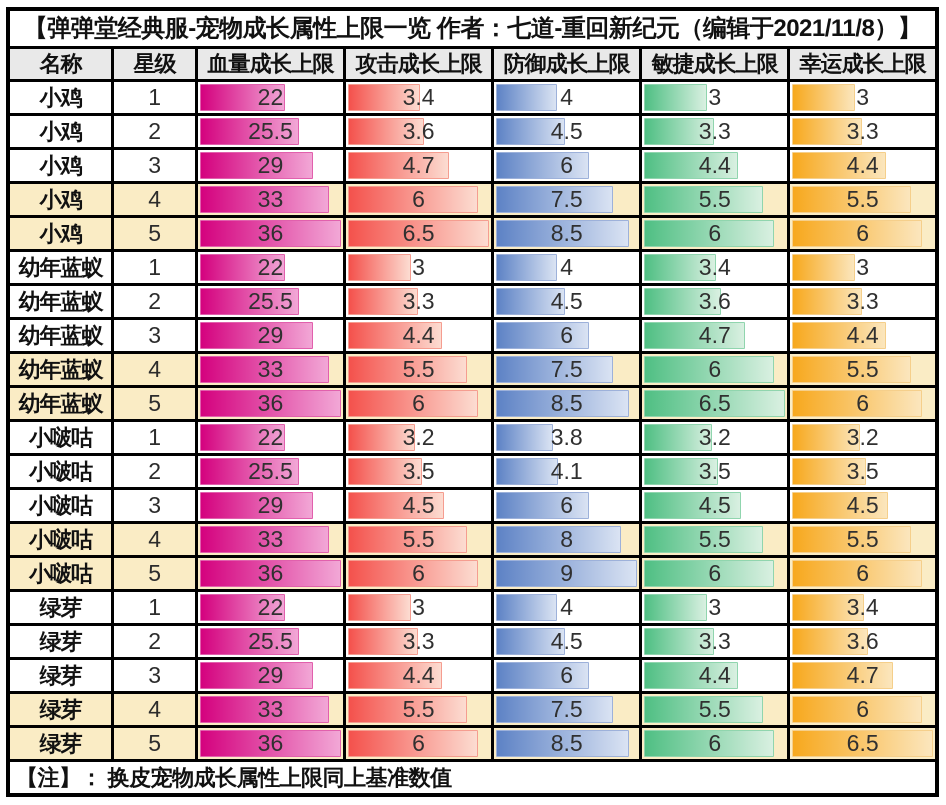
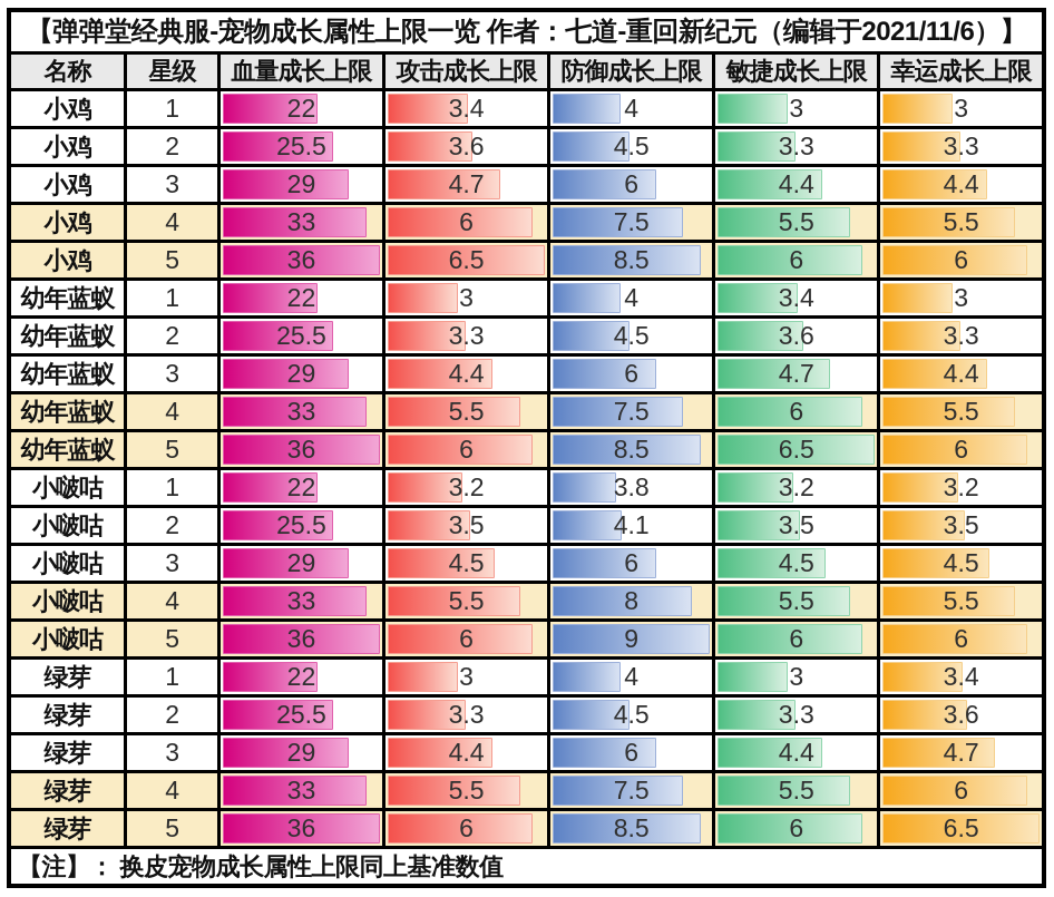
- 【弹弹堂经典服-宠物成长属性上限一览 作者：七道-重回新纪元（编辑于2021/11/8）】
+ 【弹弹堂经典服-宠物成长属性上限一览 作者：七道-重回新纪元（编辑于2021/11/6）】
  名称	星级	血量成长上限	攻击成长上限	防御成长上限	敏捷成长上限	幸运成长上限
  小鸡	1	22	3.4	4	3	3
  小鸡	2	25.5	3.6	4.5	3.3	3.3
  小鸡	3	29	4.7	6	4.4	4.4
  小鸡	4	33	6	7.5	5.5	5.5
  小鸡	5	36	6.5	8.5	6	6
  幼年蓝蚁	1	22	3	4	3.4	3
  幼年蓝蚁	2	25.5	3.3	4.5	3.6	3.3
  幼年蓝蚁	3	29	4.4	6	4.7	4.4
  幼年蓝蚁	4	33	5.5	7.5	6	5.5
  幼年蓝蚁	5	36	6	8.5	6.5	6
  小啵咕	1	22	3.2	3.8	3.2	3.2
  小啵咕	2	25.5	3.5	4.1	3.5	3.5
  小啵咕	3	29	4.5	6	4.5	4.5
  小啵咕	4	33	5.5	8	5.5	5.5
  小啵咕	5	36	6	9	6	6
  绿芽	1	22	3	4	3	3.4
  绿芽	2	25.5	3.3	4.5	3.3	3.6
  绿芽	3	29	4.4	6	4.4	4.7
  绿芽	4	33	5.5	7.5	5.5	6
  绿芽	5	36	6	8.5	6	6.5
  【注】： 换皮宠物成长属性上限同上基准数值
